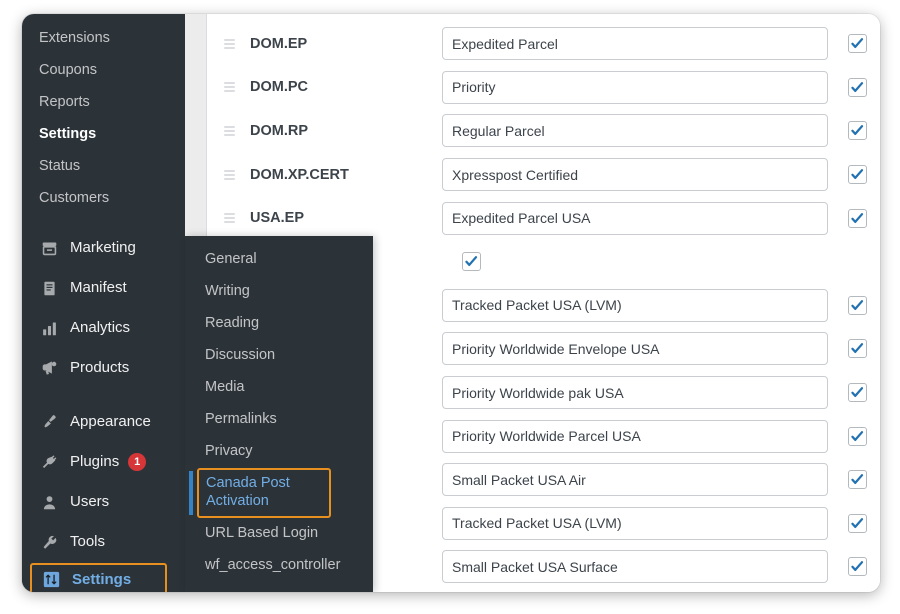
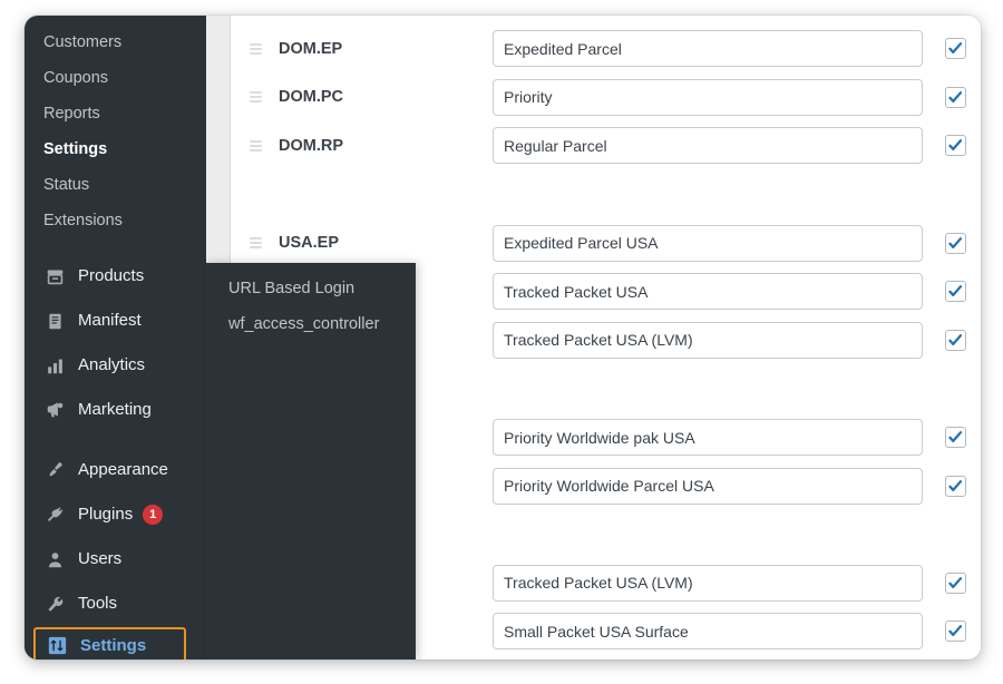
  DOM.EP
  Expedited Parcel
  DOM.PC
  Priority
  DOM.RP
  Regular Parcel
- DOM.XP.CERT
- Xpresspost Certified
  USA.EP
  Expedited Parcel USA
+ Tracked Packet USA
  Tracked Packet USA (LVM)
- Priority Worldwide Envelope USA
  Priority Worldwide pak USA
  Priority Worldwide Parcel USA
- Small Packet USA Air
  Tracked Packet USA (LVM)
  Small Packet USA Surface
- Extensions
+ Customers
  Coupons
  Reports
  Settings
  Status
- Customers
+ Extensions
- Marketing
+ Products
  Manifest
  Analytics
- Products
+ Marketing
  Appearance
  Plugins
  1
  Users
  Tools
  Settings
- General
- Writing
- Reading
- Discussion
- Media
- Permalinks
- Privacy
- Canada Post
- Activation
  URL Based Login
  wf_access_controller
